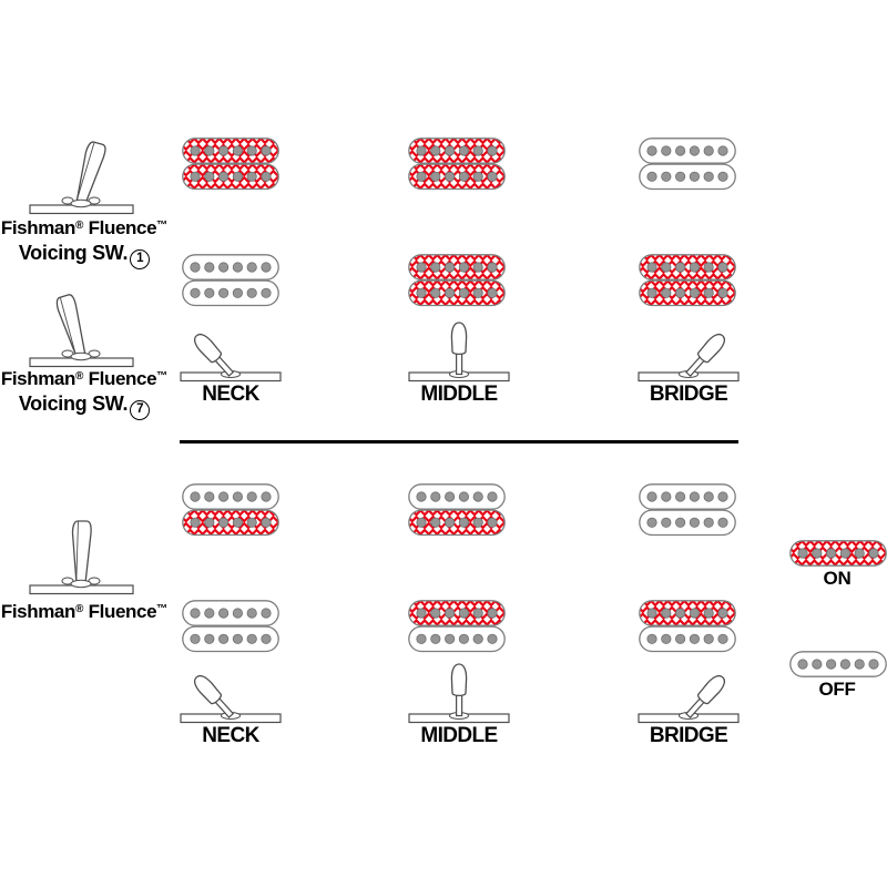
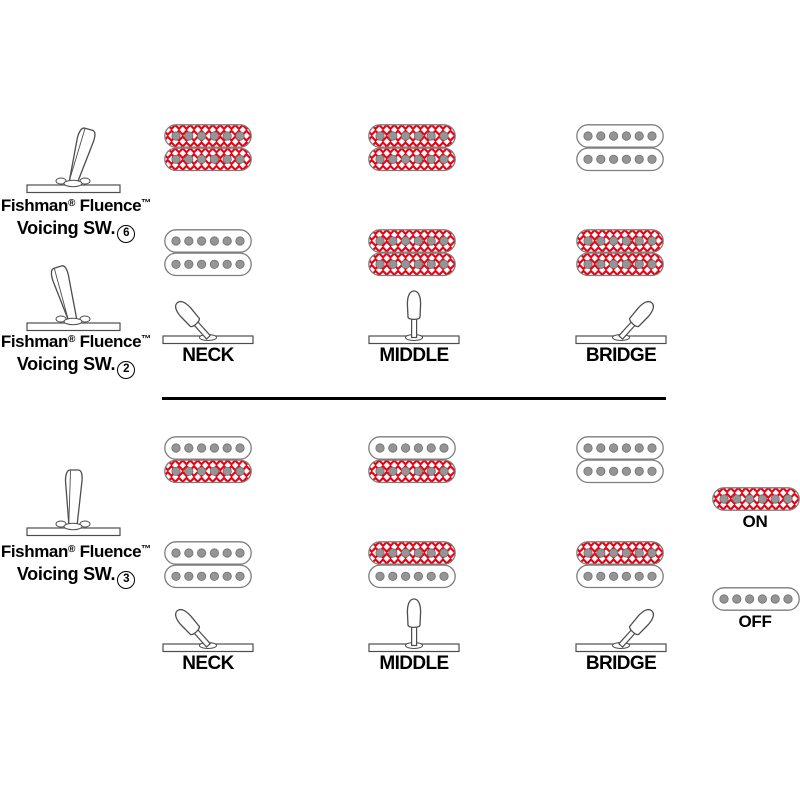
  Fishman® Fluence™
- Voicing SW. 1
+ Voicing SW. 6
  Fishman® Fluence™
- Voicing SW. 7
+ Voicing SW. 2
  Fishman® Fluence™
+ Voicing SW. 3
  NECK
  MIDDLE
  BRIDGE
  NECK
  MIDDLE
  BRIDGE
  ON
  OFF
